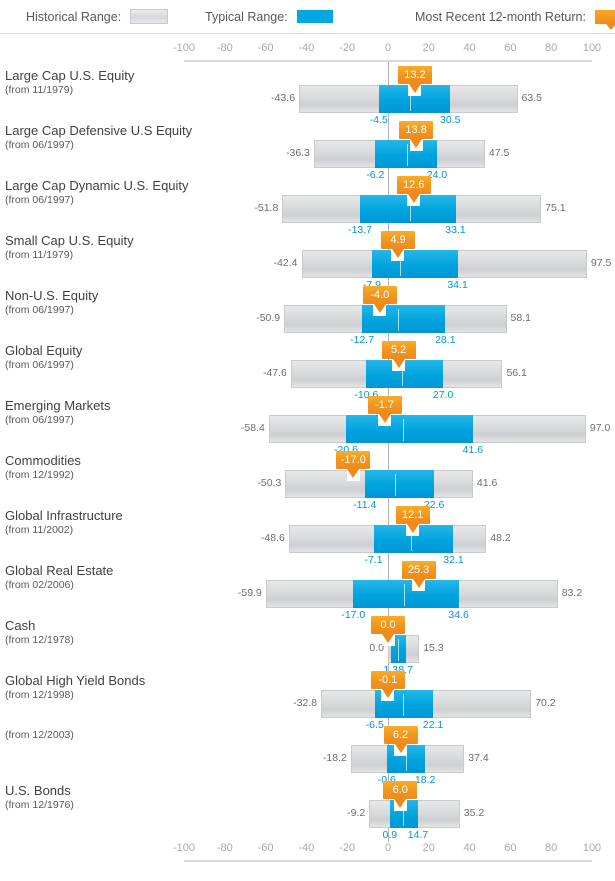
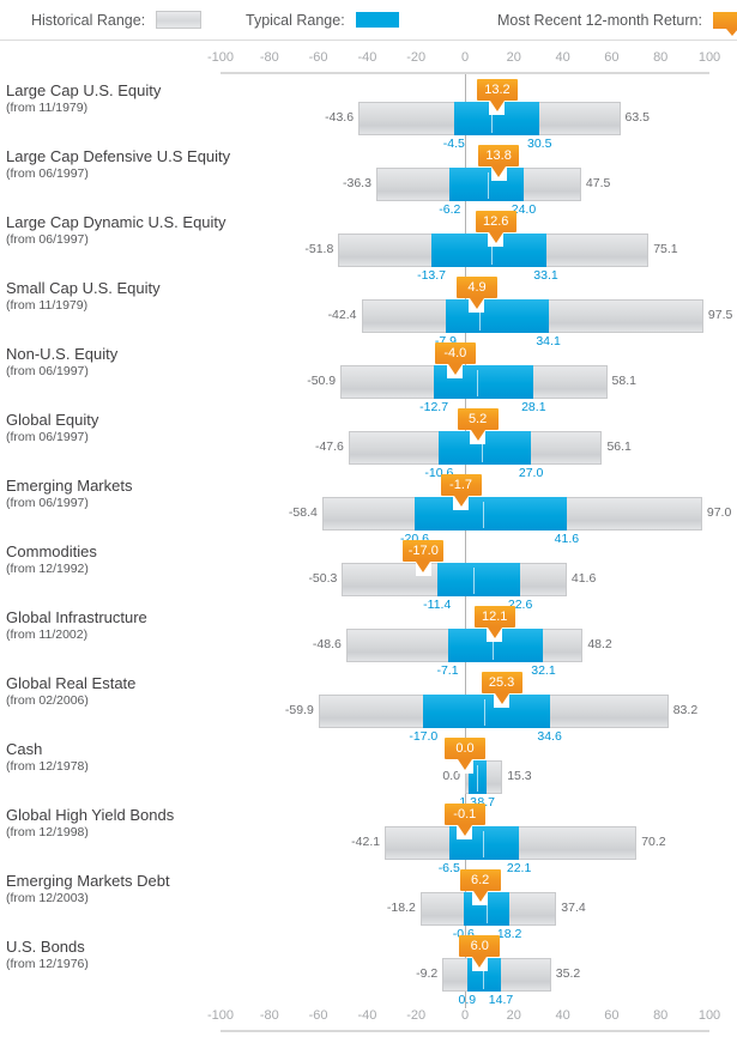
  Historical Range:
  Typical Range:
  Most Recent 12-month Return:
  -100
  -80
  -60
  -40
  -20
  0
  20
  40
  60
  80
  100
  Large Cap U.S. Equity
  (from 11/1979)
  -43.6
  63.5
  -4.5
  30.5
  13.2
  Large Cap Defensive U.S Equ
  (from 06/1997)
  -36.3
  47.5
  -6.2
  24.0
  13.8
  Large Cap Dynamic U.S. Equi
  (from 06/1997)
  -51.8
  75.1
  -13.7
  33.1
  12.6
  Small Cap U.S. Equity
  (from 11/1979)
  -42.4
  97.5
  -7.9
  34.1
  4.9
  Non-U.S. Equity
  (from 06/1997)
  -50.9
  58.1
  -12.7
  28.1
  -4.0
  Global Equity
  (from 06/1997)
  -47.6
  56.1
  -10.6
  27.0
  5.2
  Emerging Markets
  (from 06/1997)
  -58.4
  97.0
  -20.6
  41.6
  -1.7
  Commodities
  (from 12/1992)
  -50.3
  41.6
  -11.4
  22.6
  -17.0
  Global Infrastructure
  (from 11/2002)
  -48.6
  48.2
  -7.1
  32.1
  12.1
  Global Real Estate
  (from 02/2006)
  -59.9
  83.2
  -17.0
  34.6
  25.3
  Cash
  (from 12/1978)
  0.0
  15.3
  1.3
  8.7
  0.0
  Global High Yield Bonds
  (from 12/1998)
- -32.8
+ -42.1
  70.2
  -6.5
  22.1
  -0.1
+ Emerging Markets Debt
  (from 12/2003)
  -18.2
  37.4
  -0.6
  18.2
  6.2
  U.S. Bonds
  (from 12/1976)
  -9.2
  35.2
  0.9
  14.7
  6.0
  -100
  -80
  -60
  -40
  -20
  0
  20
  40
  60
  80
  100
